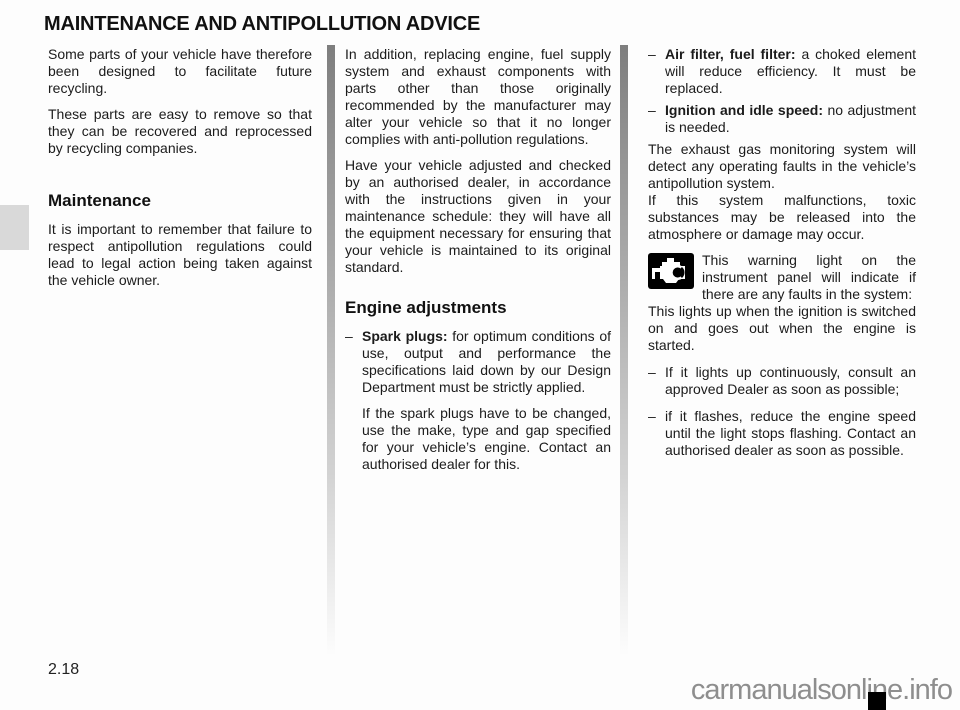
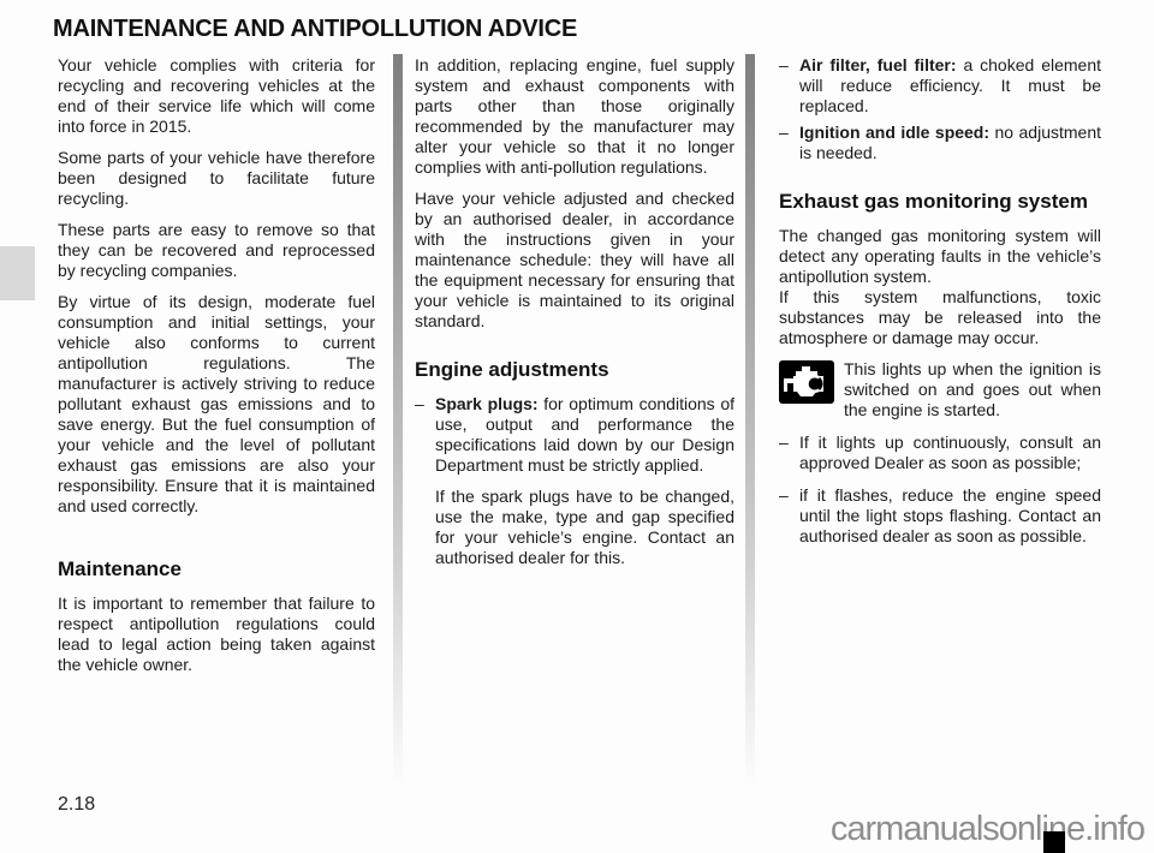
  MAINTENANCE AND ANTIPOLLUTION ADVICE
+ Your vehicle complies with criteria for recycling and recovering vehicles at the end of their service life which will come into force in 2015.
  Some parts of your vehicle have therefore been designed to facilitate future recycling.
  These parts are easy to remove so that they can be recovered and reprocessed by recycling companies.
+ By virtue of its design, moderate fuel consumption and initial settings, your vehicle also conforms to current antipollution regulations. The manufacturer is actively striving to reduce pollutant exhaust gas emissions and to save energy. But the fuel consumption of your vehicle and the level of pollutant exhaust gas emissions are also your responsibility. Ensure that it is maintained and used correctly.
  Maintenance
  It is important to remember that failure to respect antipollution regulations could lead to legal action being taken against the vehicle owner.
  In addition, replacing engine, fuel supply system and exhaust components with parts other than those originally recommended by the manufacturer may alter your vehicle so that it no longer complies with anti-pollution regulations.
  Have your vehicle adjusted and checked by an authorised dealer, in accordance with the instructions given in your maintenance schedule: they will have all the equipment necessary for ensuring that your vehicle is maintained to its original standard.
  Engine adjustments
  –
  Spark plugs: for optimum conditions of use, output and performance the specifications laid down by our Design Department must be strictly applied.
  If the spark plugs have to be changed, use the make, type and gap specified for your vehicle’s engine. Contact an authorised dealer for this.
  –
  Air filter, fuel filter: a choked element will reduce efficiency. It must be replaced.
  –
  Ignition and idle speed: no adjustment is needed.
+ Exhaust gas monitoring system
- The exhaust gas monitoring system will detect any operating faults in the vehicle’s antipollution system.
+ The changed gas monitoring system will detect any operating faults in the vehicle’s antipollution system.
  If this system malfunctions, toxic substances may be released into the atmosphere or damage may occur.
- This warning light on the instrument panel will indicate if there are any faults in the system:
  This lights up when the ignition is switched on and goes out when the engine is started.
  –
  If it lights up continuously, consult an approved Dealer as soon as possible;
  –
  if it flashes, reduce the engine speed until the light stops flashing. Contact an authorised dealer as soon as possible.
  2.18
  carmanualsonline.info
